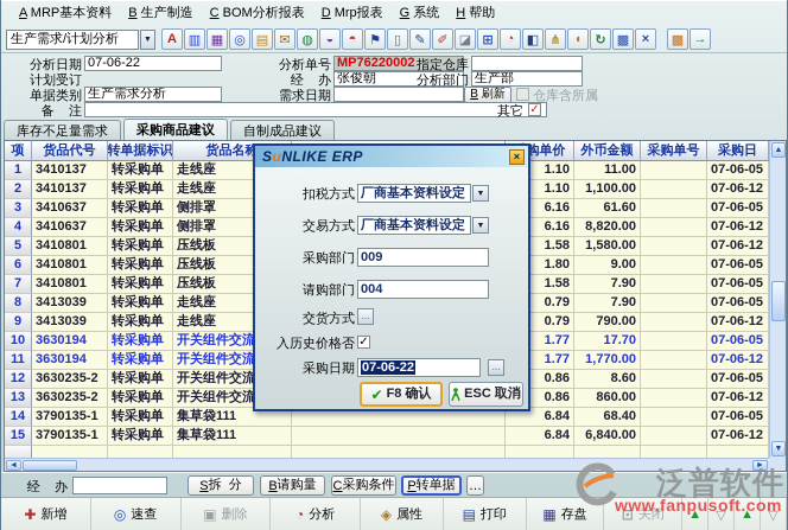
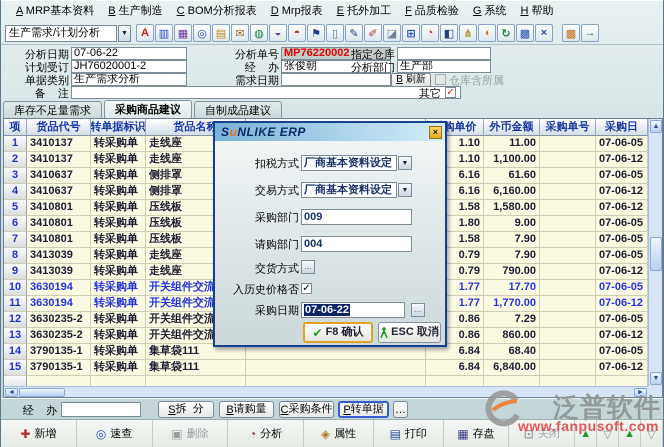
  A MRP基本资料
  B 生产制造
  C BOM分析报表
  D Mrp报表
+ E 托外加工
+ F 品质检验
  G 系统
  H 帮助
  生产需求/计划分析
  A
  ▥
  ▦
  ◎
  ▤
  ✉
  ◍
  ◒
  ◓
  ⚑
  ▯
  ✎
  ✐
  ◪
  ⊞
  ◔
  ◧
  ⋔
  ◖
  ↻
  ▩
  ×
  ▩
  →
  分析日期
  07-06-22
  分析单号
  MP76220002
  指定仓库
  计划受订
+ JH76020001-2
  经 办
  张俊朝
  分析部门
  生产部
  单据类别
  生产需求分析
  需求日期
  B 刷新
  仓库含所属
  备 注
  其它
  ✓
  库存不足量需求
  采购商品建议
  自制成品建议
  项
  货品代号
  转单据标识
  货品名称
  购单价
  外币金额
  采购单号
  采购日
  1
  3410137
  转采购单
  走线座
  1.10
  11.00
  07-06-05
  2
  3410137
  转采购单
  走线座
  1.10
  1,100.00
  07-06-12
  3
  3410637
  转采购单
  侧排罩
  6.16
  61.60
  07-06-05
  4
  3410637
  转采购单
  侧排罩
  6.16
- 8,820.00
+ 6,160.00
  07-06-12
  5
  3410801
  转采购单
  压线板
  1.58
  1,580.00
  07-06-12
  6
  3410801
  转采购单
  压线板
  1.80
  9.00
  07-06-05
  7
  3410801
  转采购单
  压线板
  1.58
  7.90
  07-06-05
  8
  3413039
  转采购单
  走线座
  0.79
  7.90
  07-06-05
  9
  3413039
  转采购单
  走线座
  0.79
  790.00
  07-06-12
  10
  3630194
  转采购单
  开关组件交流
  1.77
  17.70
  07-06-05
  11
  3630194
  转采购单
  开关组件交流
  1.77
  1,770.00
  07-06-12
  12
  3630235-2
  转采购单
  开关组件交流
  0.86
- 8.60
+ 7.29
  07-06-05
  13
  3630235-2
  转采购单
  开关组件交流
  0.86
  860.00
  07-06-12
  14
  3790135-1
  转采购单
  集草袋111
  6.84
  68.40
  07-06-05
  15
  3790135-1
  转采购单
  集草袋111
  6.84
  6,840.00
  07-06-12
  SuNLIKE ERP
  ×
  扣税方式
  厂商基本资料设定
  交易方式
  厂商基本资料设定
  采购部门
  009
  请购部门
  004
  交货方式
  入历史价格否
  ✓
  采购日期
  07-06-22
  ✔
  F8 确认
  ESC 取消
  经 办
  S
  拆 分
  B
  请购量
  C
  采购条件
  P
  转单据
  …
  ✚
  新增
  ◎
  速查
  ▣
  删除
  ◔
  分析
  ◈
  属性
  ▤
  打印
  ▦
  存盘
  ⊡
  关闭
  ▲
  ▽
  ▲
  ▽
  泛普软件
  www.fanpusoft.com
